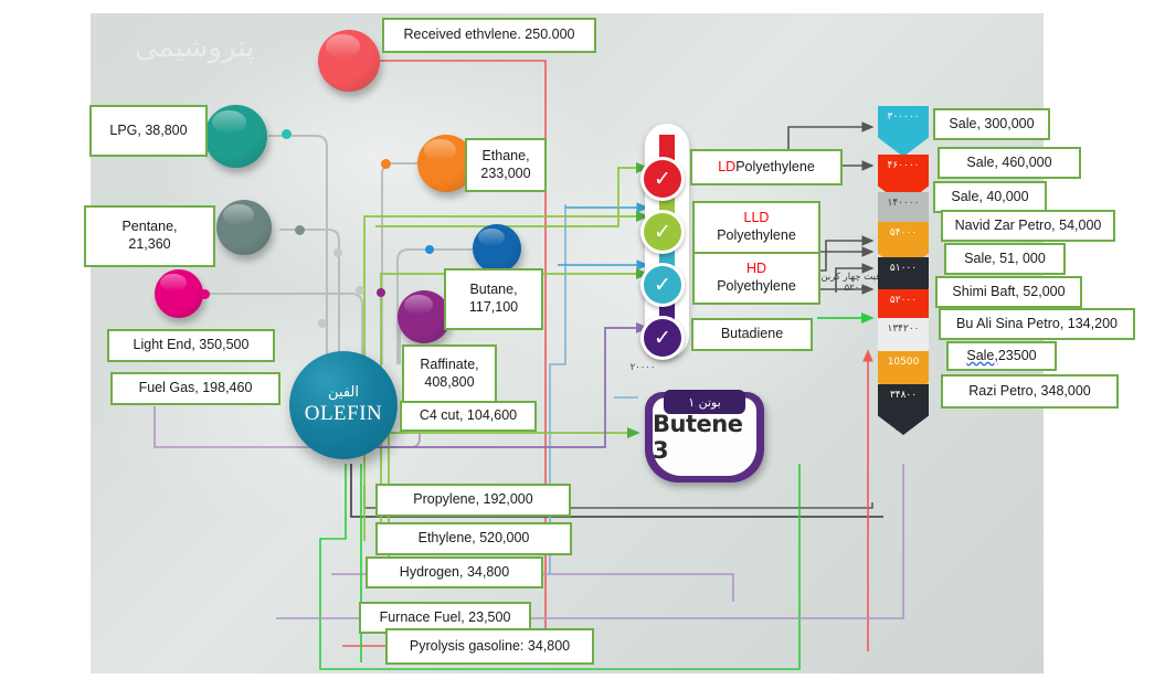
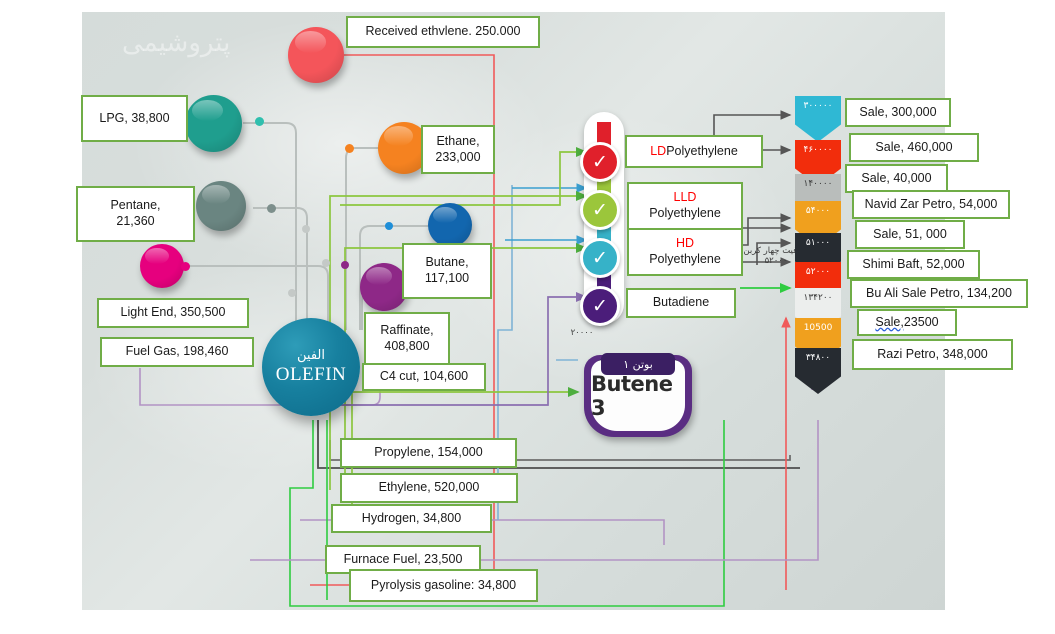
  الفين
  OLEFIN
  Received ethvlene. 250.000
  LPG, 38,800
  Ethane,
  233,000
  Pentane,
  21,360
  Butane,
  117,100
  Light End, 350,500
  Raffinate,
  408,800
  Fuel Gas, 198,460
  C4 cut, 104,600
- Propylene, 192,000
+ Propylene, 154,000
  Ethylene, 520,000
  Hydrogen, 34,800
  Furnace Fuel, 23,500
  Pyrolysis gasoline: 34,800
  ✓
  ✓
  ✓
  ✓
  LD
  Polyethylene
  LLD
  Polyethylene
  HD
  Polyethylene
  Butadiene
  ۲۰۰۰۰
  Butene 3
  بوتن ۱
  یت چهار کربن
  ۵۲۰۰۰
  ۳۰۰۰۰۰
  ۴۶۰۰۰۰
  ۱۴۰۰۰۰
  ۵۴۰۰۰
  ۵۱۰۰۰
  ۵۲۰۰۰
  ۱۳۴۲۰۰
  10500
  ۳۴۸۰۰
  Sale, 300,000
  Sale, 460,000
  Sale, 40,000
  Navid Zar Petro, 54,000
  Sale, 51, 000
  Shimi Baft, 52,000
- Bu Ali Sina Petro, 134,200
+ Bu Ali Sale Petro, 134,200
  Sale,
  23500
  Razi Petro, 348,000
